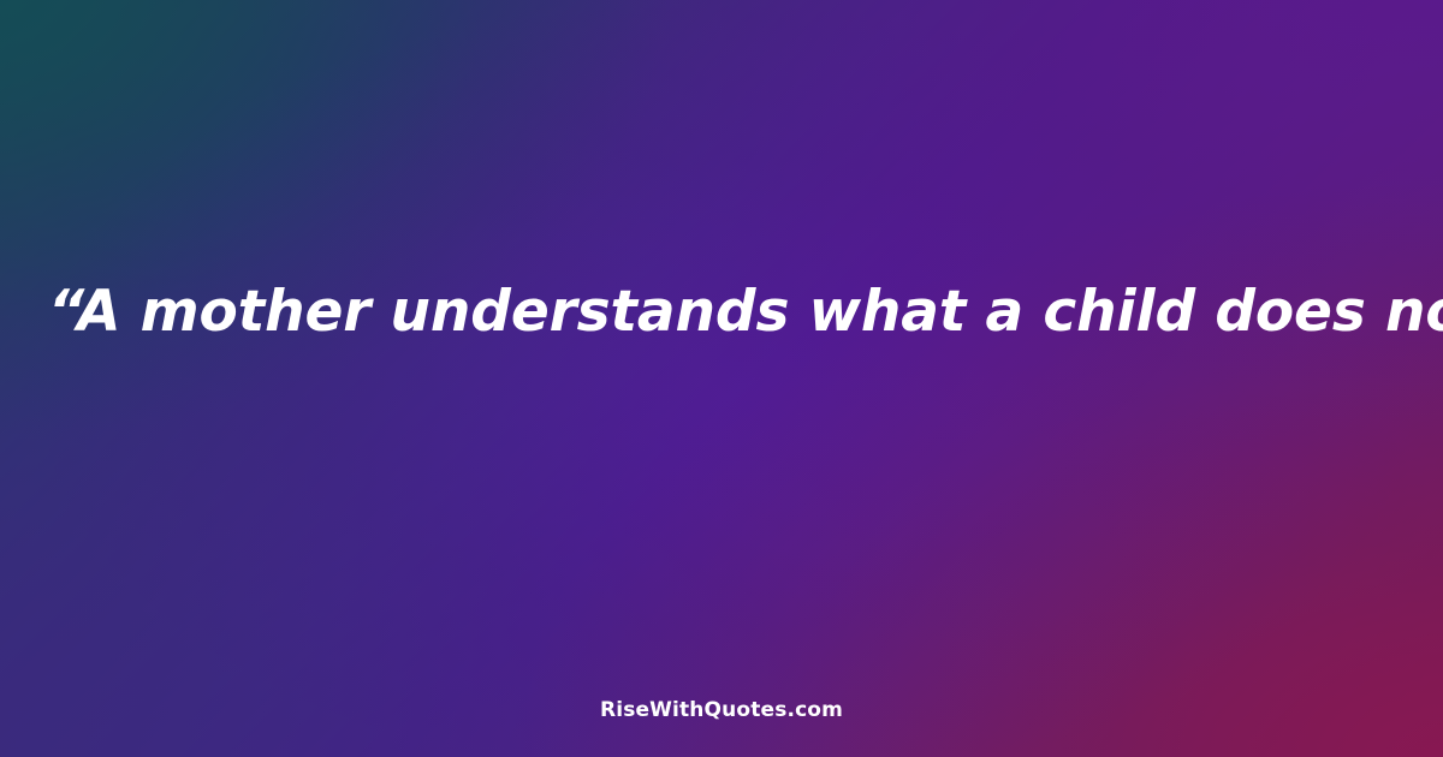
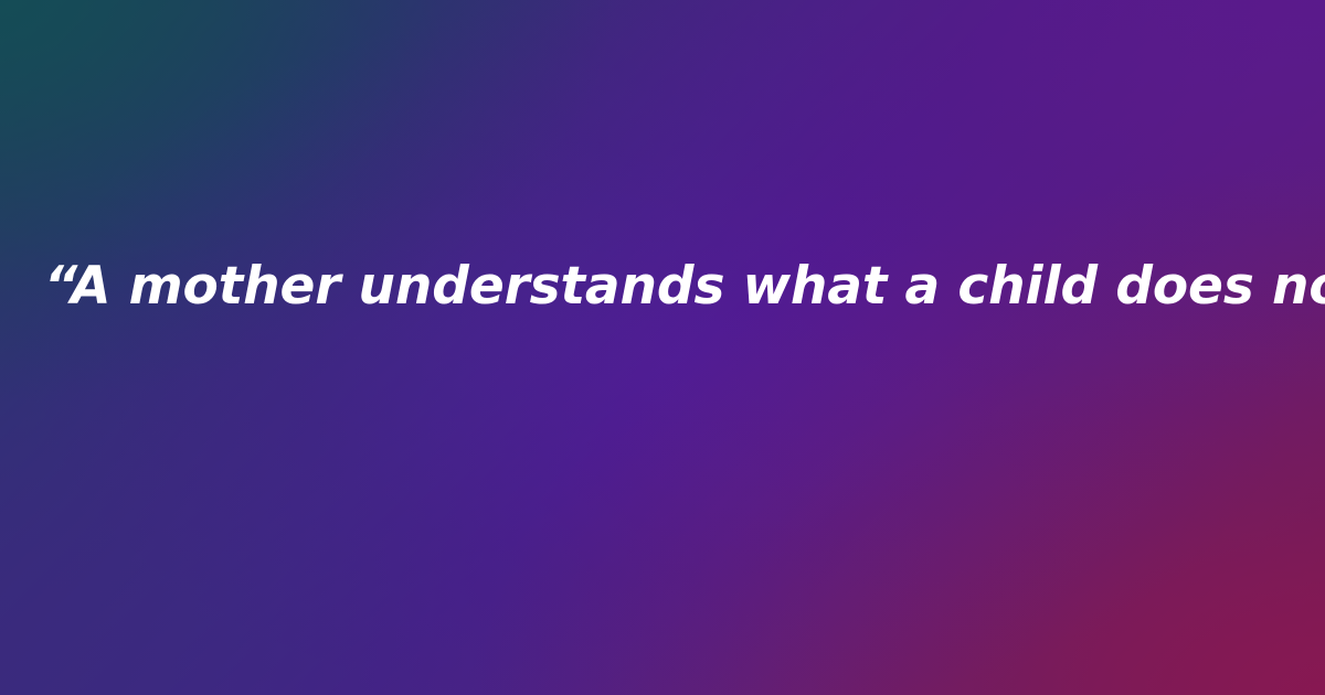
  “A mother understands what a child does n
- RiseWithQuotes.com
